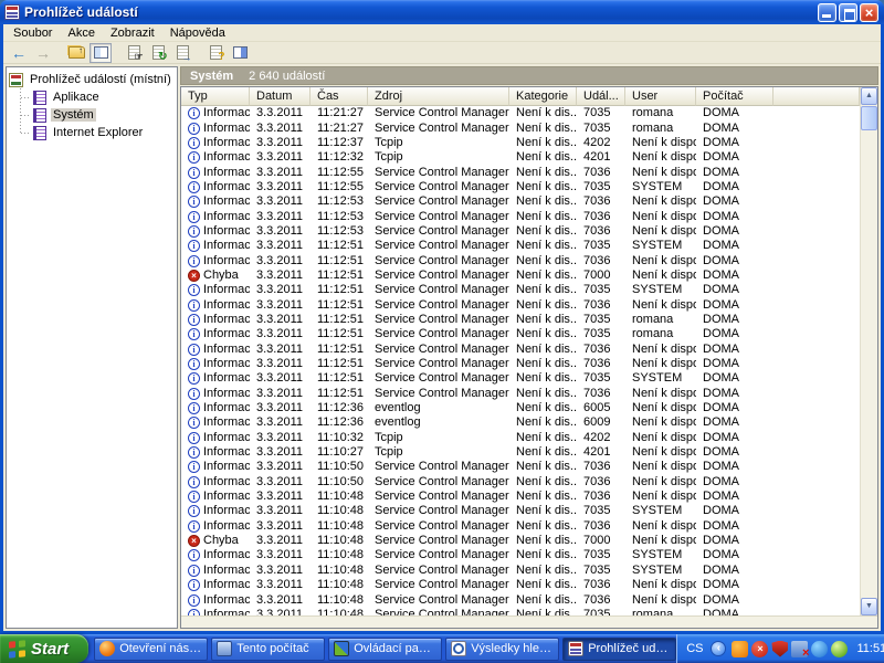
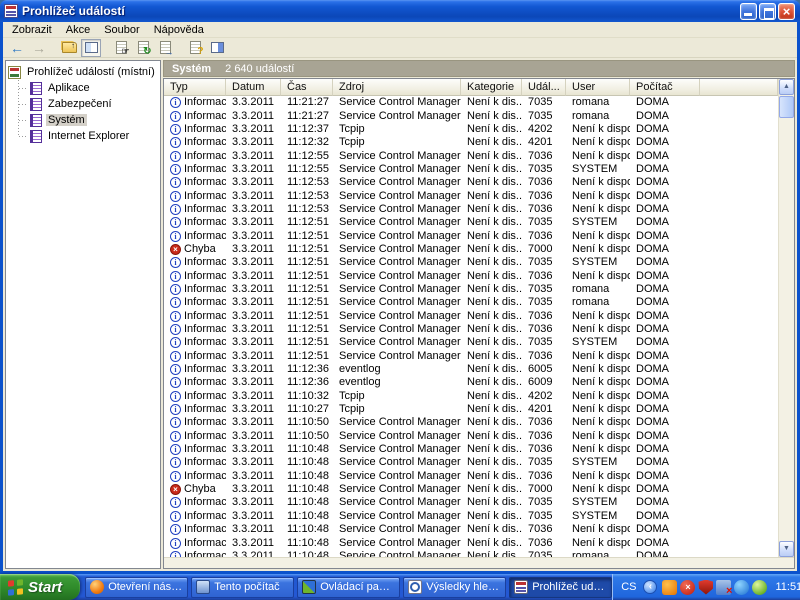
  Prohlížeč událostí
- Soubor
+ Zobrazit
  Akce
- Zobrazit
+ Soubor
  Nápověda
  Prohlížeč událostí (místní)
  Aplikace
+ Zabezpečení
  Systém
  Internet Explorer
  Systém
  2 640 událostí
  Typ
  Datum
  Čas
  Zdroj
  Kategorie
  Udál...
  User
  Počítač
  Informac
  3.3.2011
  11:21:27
  Service Control Manager
  Není k dis..
  7035
  romana
  DOMA
  Informac
  3.3.2011
  11:21:27
  Service Control Manager
  Není k dis..
  7035
  romana
  DOMA
  Informac
  3.3.2011
  11:12:37
  Tcpip
  Není k dis..
  4202
  DOMA
  Informac
  3.3.2011
  11:12:32
  Tcpip
  Není k dis..
  4201
  DOMA
  Informac
  3.3.2011
  11:12:55
  Service Control Manager
  Není k dis..
  7036
  DOMA
  Informac
  3.3.2011
  11:12:55
  Service Control Manager
  Není k dis..
  7035
  SYSTEM
  DOMA
  Informac
  3.3.2011
  11:12:53
  Service Control Manager
  Není k dis..
  7036
  DOMA
  Informac
  3.3.2011
  11:12:53
  Service Control Manager
  Není k dis..
  7036
  DOMA
  Informac
  3.3.2011
  11:12:53
  Service Control Manager
  Není k dis..
  7036
  DOMA
  Informac
  3.3.2011
  11:12:51
  Service Control Manager
  Není k dis..
  7035
  SYSTEM
  DOMA
  Informac
  3.3.2011
  11:12:51
  Service Control Manager
  Není k dis..
  7036
  DOMA
  Chyba
  3.3.2011
  11:12:51
  Service Control Manager
  Není k dis..
  7000
  DOMA
  Informac
  3.3.2011
  11:12:51
  Service Control Manager
  Není k dis..
  7035
  SYSTEM
  DOMA
  Informac
  3.3.2011
  11:12:51
  Service Control Manager
  Není k dis..
  7036
  DOMA
  Informac
  3.3.2011
  11:12:51
  Service Control Manager
  Není k dis..
  7035
  romana
  DOMA
  Informac
  3.3.2011
  11:12:51
  Service Control Manager
  Není k dis..
  7035
  romana
  DOMA
  Informac
  3.3.2011
  11:12:51
  Service Control Manager
  Není k dis..
  7036
  DOMA
  Informac
  3.3.2011
  11:12:51
  Service Control Manager
  Není k dis..
  7036
  DOMA
  Informac
  3.3.2011
  11:12:51
  Service Control Manager
  Není k dis..
  7035
  SYSTEM
  DOMA
  Informac
  3.3.2011
  11:12:51
  Service Control Manager
  Není k dis..
  7036
  DOMA
  Informac
  3.3.2011
  11:12:36
  eventlog
  Není k dis..
  6005
  DOMA
  Informac
  3.3.2011
  11:12:36
  eventlog
  Není k dis..
  6009
  DOMA
  Informac
  3.3.2011
  11:10:32
  Tcpip
  Není k dis..
  4202
  DOMA
  Informac
  3.3.2011
  11:10:27
  Tcpip
  Není k dis..
  4201
  DOMA
  Informac
  3.3.2011
  11:10:50
  Service Control Manager
  Není k dis..
  7036
  DOMA
  Informac
  3.3.2011
  11:10:50
  Service Control Manager
  Není k dis..
  7036
  DOMA
  Informac
  3.3.2011
  11:10:48
  Service Control Manager
  Není k dis..
  7036
  DOMA
  Informac
  3.3.2011
  11:10:48
  Service Control Manager
  Není k dis..
  7035
  SYSTEM
  DOMA
  Informac
  3.3.2011
  11:10:48
  Service Control Manager
  Není k dis..
  7036
  DOMA
  Chyba
  3.3.2011
  11:10:48
  Service Control Manager
  Není k dis..
  7000
  DOMA
  Informac
  3.3.2011
  11:10:48
  Service Control Manager
  Není k dis..
  7035
  SYSTEM
  DOMA
  Informac
  3.3.2011
  11:10:48
  Service Control Manager
  Není k dis..
  7035
  SYSTEM
  DOMA
  Informac
  3.3.2011
  11:10:48
  Service Control Manager
  Není k dis..
  7036
  DOMA
  Informac
  3.3.2011
  11:10:48
  Service Control Manager
  Není k dis..
  7036
  DOMA
  Informac
  3.3.2011
  11:10:48
  Service Control Manager
  Není k dis..
  7035
  romana
  DOMA
  Start
  Otevření nástro
  Tento počítač
  Ovládací panel
  Výsledky hledá
  Prohlížeč událo
  CS
  ‹
  11:51
